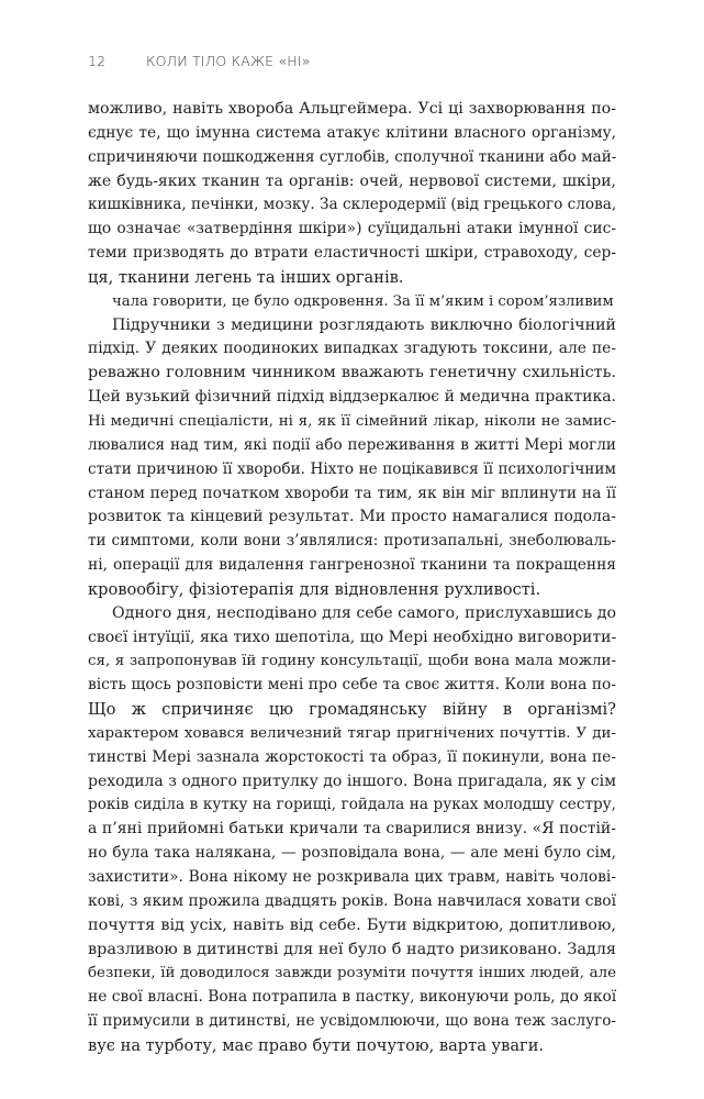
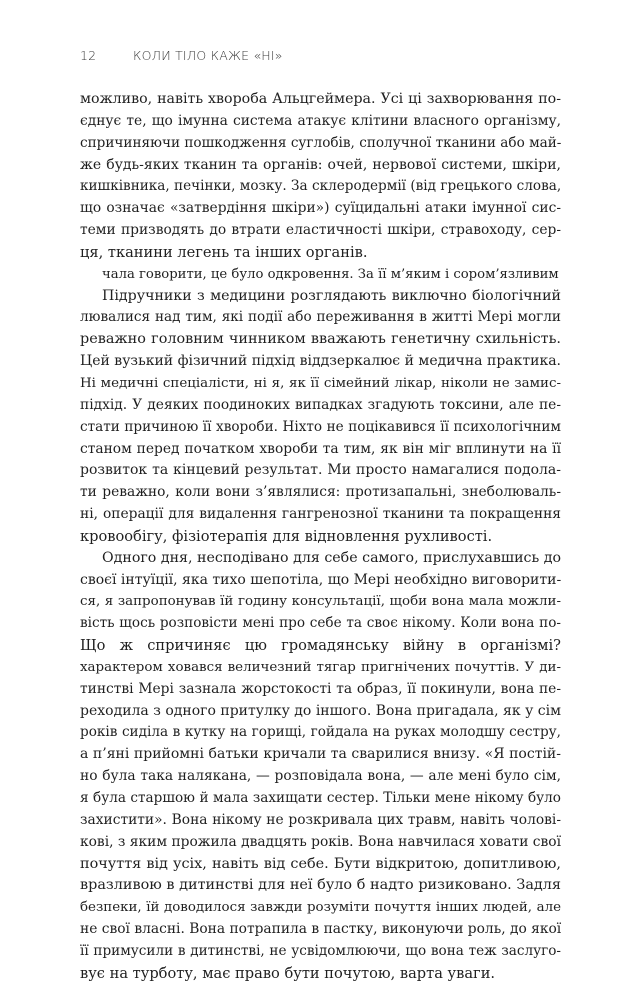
  12
  КОЛИ ТІЛО КАЖЕ «НІ»
  можливо, навіть хвороба Альцгеймера. Усі ці захворювання по-
  єднує те, що імунна система атакує клітини власного організму,
  спричиняючи пошкодження суглобів, сполучної тканини або май-
  же будь-яких тканин та органів: очей, нервової системи, шкіри,
  кишківника, печінки, мозку. За склеродермії (від грецького слова,
  що означає «затвердіння шкіри») суїцидальні атаки імунної сис-
  теми призводять до втрати еластичності шкіри, стравоходу, сер-
  ця, тканини легень та інших органів.
  чала говорити, це було одкровення. За її м’яким і сором’язливим
  Підручники з медицини розглядають виключно біологічний
- підхід. У деяких поодиноких випадках згадують токсини, але пе-
+ лювалися над тим, які події або переживання в житті Мері могли
  реважно головним чинником вважають генетичну схильність.
  Цей вузький фізичний підхід віддзеркалює й медична практика.
  Ні медичні спеціалісти, ні я, як її сімейний лікар, ніколи не замис-
- лювалися над тим, які події або переживання в житті Мері могли
+ підхід. У деяких поодиноких випадках згадують токсини, але пе-
  стати причиною її хвороби. Ніхто не поцікавився її психологічним
  станом перед початком хвороби та тим, як він міг вплинути на її
  розвиток та кінцевий результат. Ми просто намагалися подола-
- ти симптоми, коли вони з’являлися: протизапальні, знеболюваль-
+ ти реважно, коли вони з’являлися: протизапальні, знеболюваль-
  ні, операції для видалення гангренозної тканини та покращення
  кровообігу, фізіотерапія для відновлення рухливості.
  Одного дня, несподівано для себе самого, прислухавшись до
  своєї інтуїції, яка тихо шепотіла, що Мері необхідно виговорити-
  ся, я запропонував їй годину консультації, щоби вона мала можли-
- вість щось розповісти мені про себе та своє життя. Коли вона по-
+ вість щось розповісти мені про себе та своє нікому. Коли вона по-
  Що ж спричиняє цю громадянську війну в організмі?
  характером ховався величезний тягар пригнічених почуттів. У ди-
  тинстві Мері зазнала жорстокості та образ, її покинули, вона пе-
  реходила з одного притулку до іншого. Вона пригадала, як у сім
  років сиділа в кутку на горищі, гойдала на руках молодшу сестру,
  а п’яні прийомні батьки кричали та сварилися внизу. «Я постій-
  но була така налякана, — розповідала вона, — але мені було сім,
+ я була старшою й мала захищати сестер. Тільки мене нікому було
  захистити». Вона нікому не розкривала цих травм, навіть чолові-
  кові, з яким прожила двадцять років. Вона навчилася ховати свої
  почуття від усіх, навіть від себе. Бути відкритою, допитливою,
  вразливою в дитинстві для неї було б надто ризиковано. Задля
  безпеки, їй доводилося завжди розуміти почуття інших людей, але
  не свої власні. Вона потрапила в пастку, виконуючи роль, до якої
  її примусили в дитинстві, не усвідомлюючи, що вона теж заслуго-
  вує на турботу, має право бути почутою, варта уваги.
